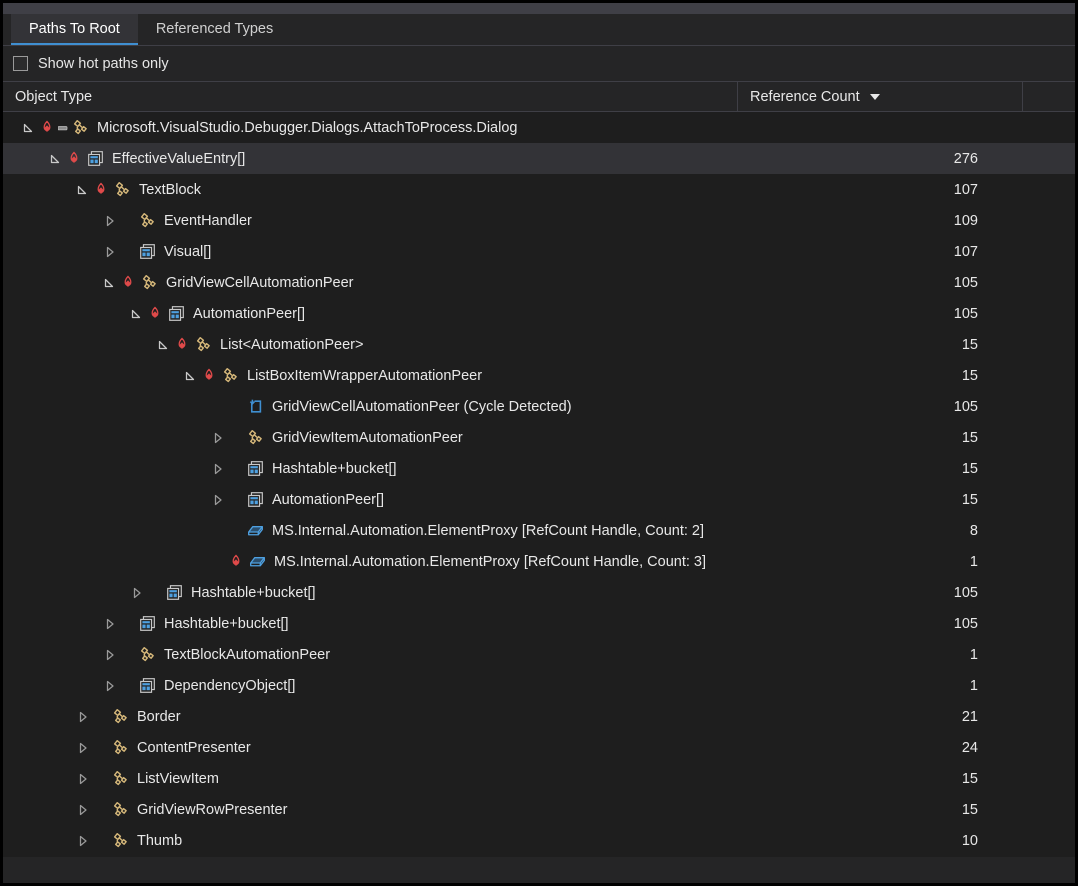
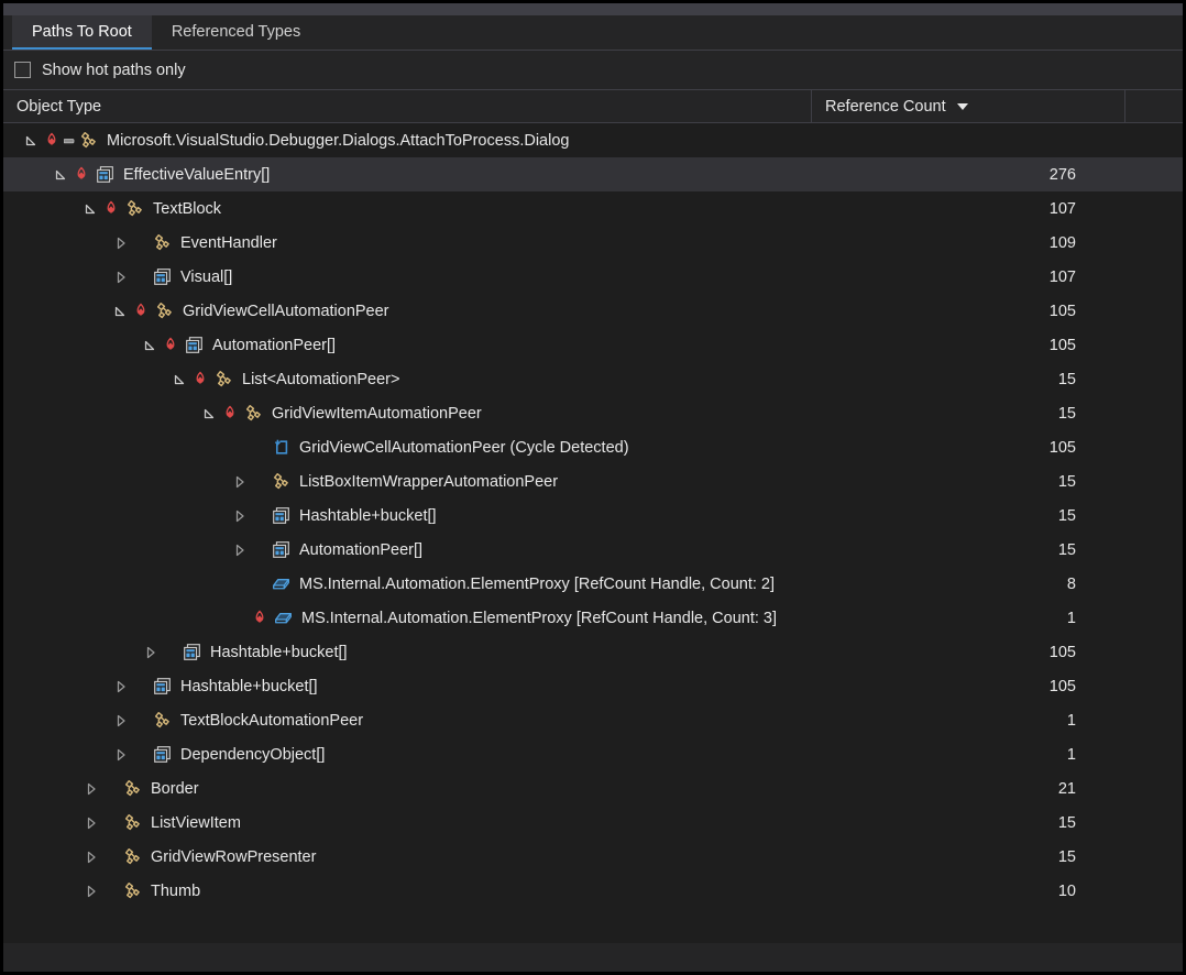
  Paths To Root
  Referenced Types
  Show hot paths only
  Object Type
  Reference Count
  Microsoft.VisualStudio.Debugger.Dialogs.AttachToProcess.Dialog
  EffectiveValueEntry[]
  276
  TextBlock
  107
  EventHandler
  109
  Visual[]
  107
  GridViewCellAutomationPeer
  105
  AutomationPeer[]
  105
  List<AutomationPeer>
  15
- ListBoxItemWrapperAutomationPeer
+ GridViewItemAutomationPeer
  15
  GridViewCellAutomationPeer (Cycle Detected)
  105
- GridViewItemAutomationPeer
+ ListBoxItemWrapperAutomationPeer
  15
  Hashtable+bucket[]
  15
  AutomationPeer[]
  15
  MS.Internal.Automation.ElementProxy [RefCount Handle, Count: 2]
  8
  MS.Internal.Automation.ElementProxy [RefCount Handle, Count: 3]
  1
  Hashtable+bucket[]
  105
  Hashtable+bucket[]
  105
  TextBlockAutomationPeer
  1
  DependencyObject[]
  1
  Border
  21
- ContentPresenter
- 24
  ListViewItem
  15
  GridViewRowPresenter
  15
  Thumb
  10
